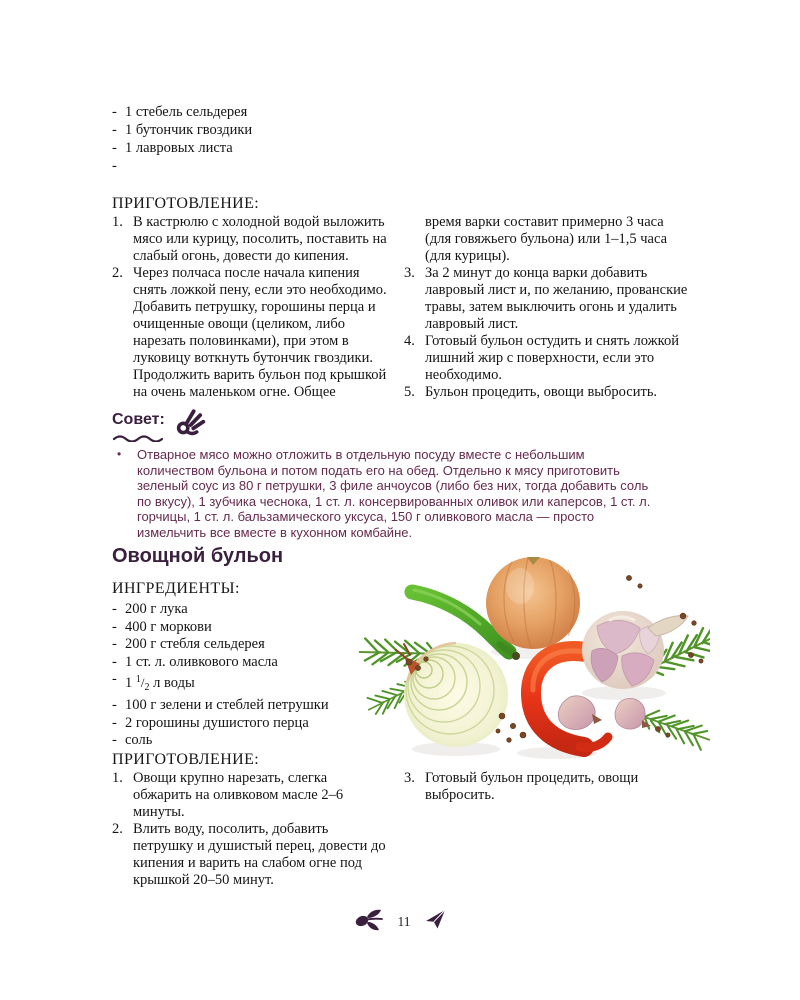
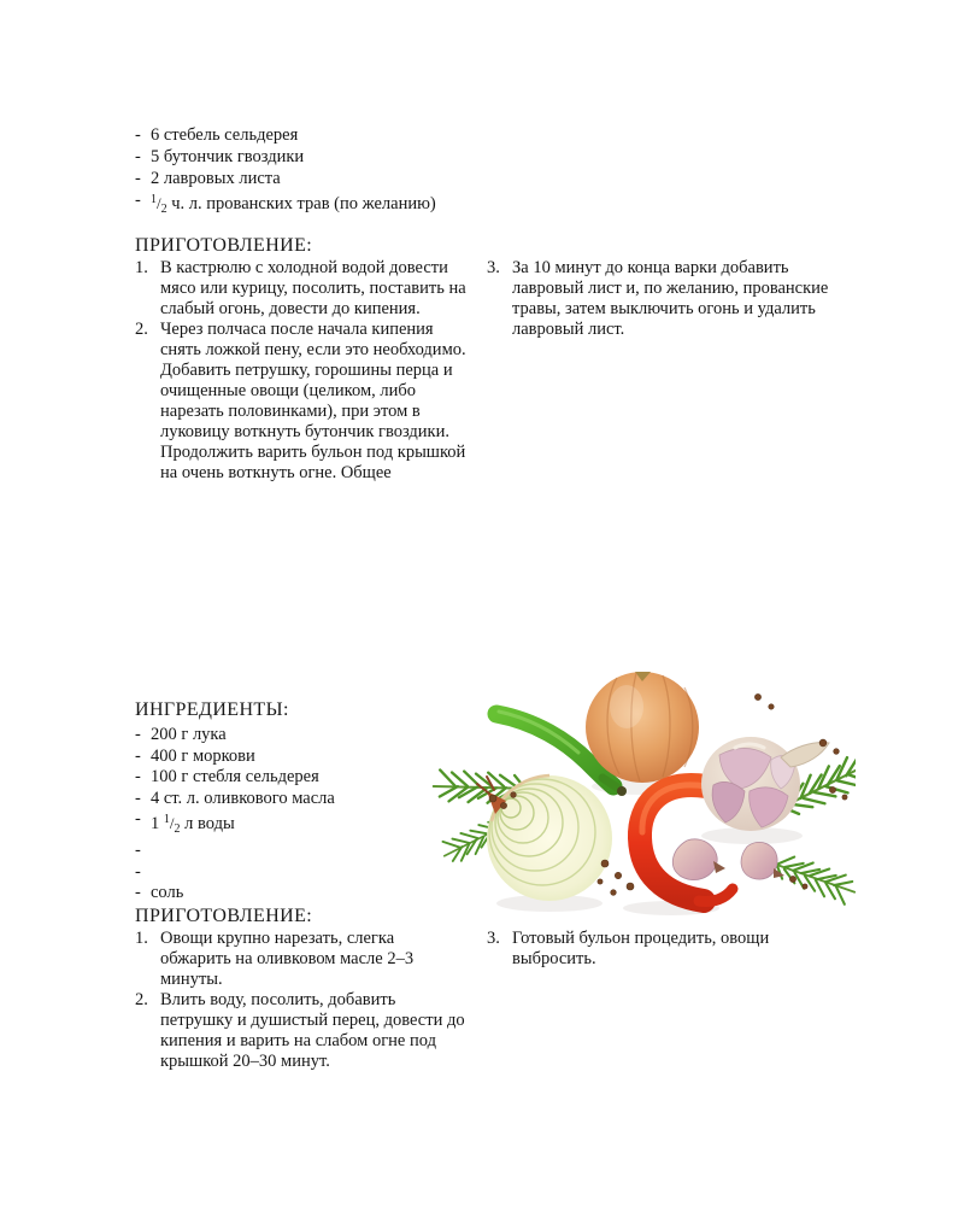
  -
- 1 стебель сельдерея
+ 6 стебель сельдерея
  -
- 1 бутончик гвоздики
+ 5 бутончик гвоздики
  -
- 1 лавровых листа
+ 2 лавровых листа
  -
+ 1/2 ч. л. прованских трав (по желанию)
  ПРИГОТОВЛЕНИЕ:
  1.
- В кастрюлю с холодной водой выложить мясо или курицу, посолить, поставить на слабый огонь, довести до кипения.
+ В кастрюлю с холодной водой довести мясо или курицу, посолить, поставить на слабый огонь, довести до кипения.
  2.
- Через полчаса после начала кипения снять ложкой пену, если это необходимо. Добавить петрушку, горошины перца и очищенные овощи (целиком, либо нарезать половинками), при этом в луковицу воткнуть бутончик гвоздики. Продолжить варить бульон под крышкой на очень маленьком огне. Общее
+ Через полчаса после начала кипения снять ложкой пену, если это необходимо. Добавить петрушку, горошины перца и очищенные овощи (целиком, либо нарезать половинками), при этом в луковицу воткнуть бутончик гвоздики. Продолжить варить бульон под крышкой на очень воткнуть огне. Общее
- время варки составит примерно 3 часа (для говяжьего бульона) или 1–1,5 часа (для курицы).
  3.
- За 2 минут до конца варки добавить лавровый лист и, по желанию, прованские травы, затем выключить огонь и удалить лавровый лист.
+ За 10 минут до конца варки добавить лавровый лист и, по желанию, прованские травы, затем выключить огонь и удалить лавровый лист.
- 4.
- Готовый бульон остудить и снять ложкой лишний жир с поверхности, если это необходимо.
- 5.
- Бульон процедить, овощи выбросить.
- Совет:
- •
- Отварное мясо можно отложить в отдельную посуду вместе с небольшим количеством бульона и потом подать его на обед. Отдельно к мясу приготовить зеленый соус из 80 г петрушки, 3 филе анчоусов (либо без них, тогда добавить соль по вкусу), 1 зубчика чеснока, 1 ст. л. консервированных оливок или каперсов, 1 ст. л. горчицы, 1 ст. л. бальзамического уксуса, 150 г оливкового масла — просто измельчить все вместе в кухонном комбайне.
- Овощной бульон
  ИНГРЕДИЕНТЫ:
  -
  200 г лука
  -
  400 г моркови
  -
- 200 г стебля сельдерея
+ 100 г стебля сельдерея
  -
- 1 ст. л. оливкового масла
+ 4 ст. л. оливкового масла
  -
  1 1/2 л воды
  -
- 100 г зелени и стеблей петрушки
  -
- 2 горошины душистого перца
  -
  соль
  ПРИГОТОВЛЕНИЕ:
  1.
- Овощи крупно нарезать, слегка обжарить на оливковом масле 2–6 минуты.
+ Овощи крупно нарезать, слегка обжарить на оливковом масле 2–3 минуты.
  2.
- Влить воду, посолить, добавить петрушку и душистый перец, довести до кипения и варить на слабом огне под крышкой 20–50 минут.
+ Влить воду, посолить, добавить петрушку и душистый перец, довести до кипения и варить на слабом огне под крышкой 20–30 минут.
  3.
  Готовый бульон процедить, овощи выбросить.
- 11
